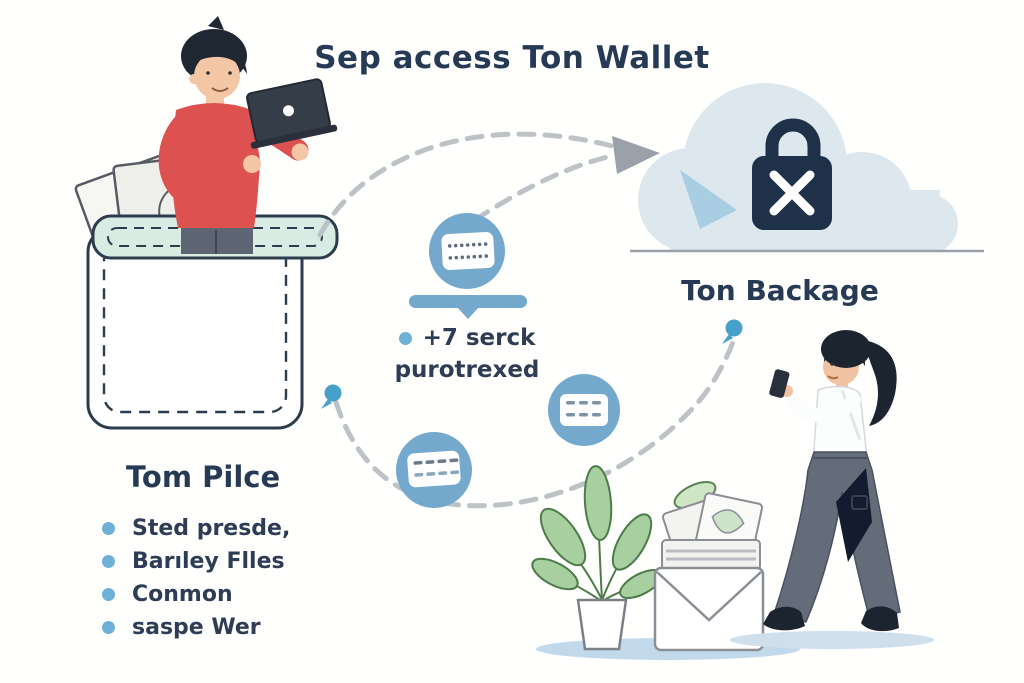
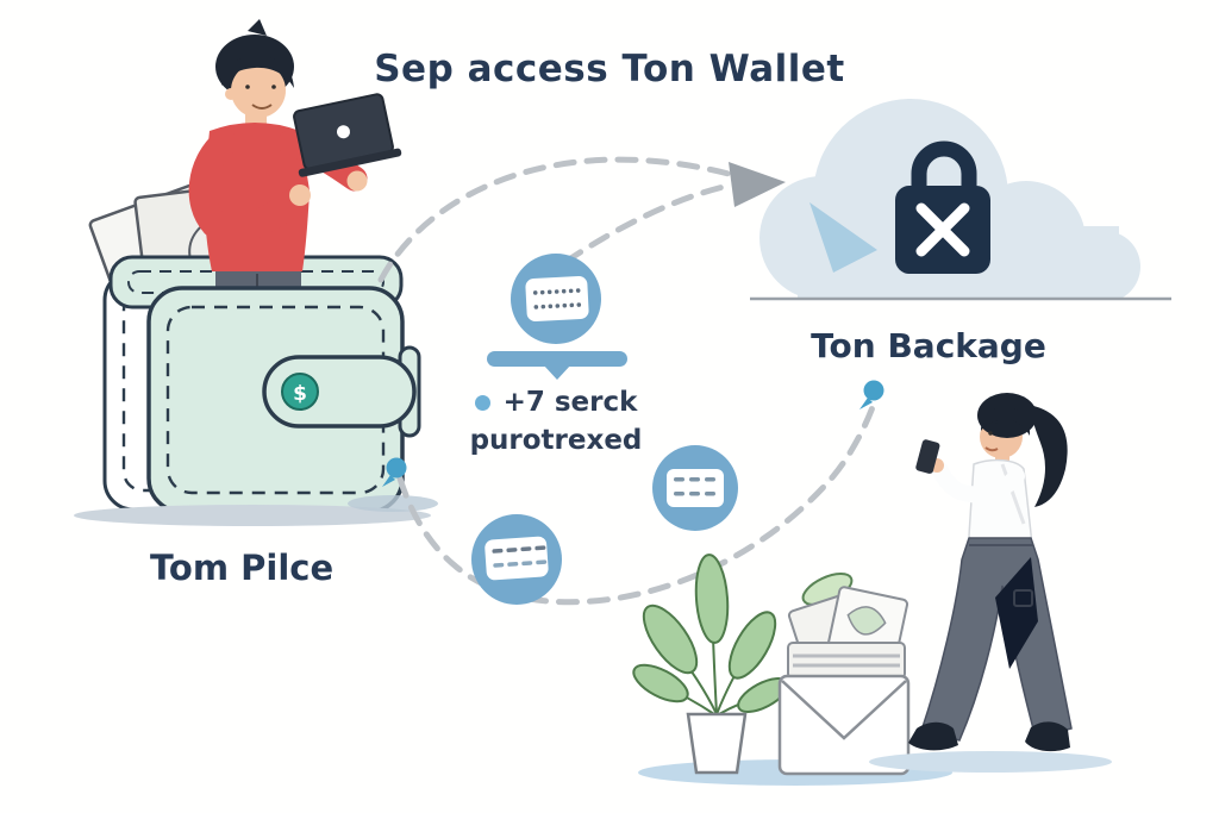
+ $
  Sep access Ton Wallet
  +7 serck
  purotrexed
  Ton Backage
  Tom Pilce
- Sted presde,
- Barıley Flles
- Conmon
- saspe Wer
